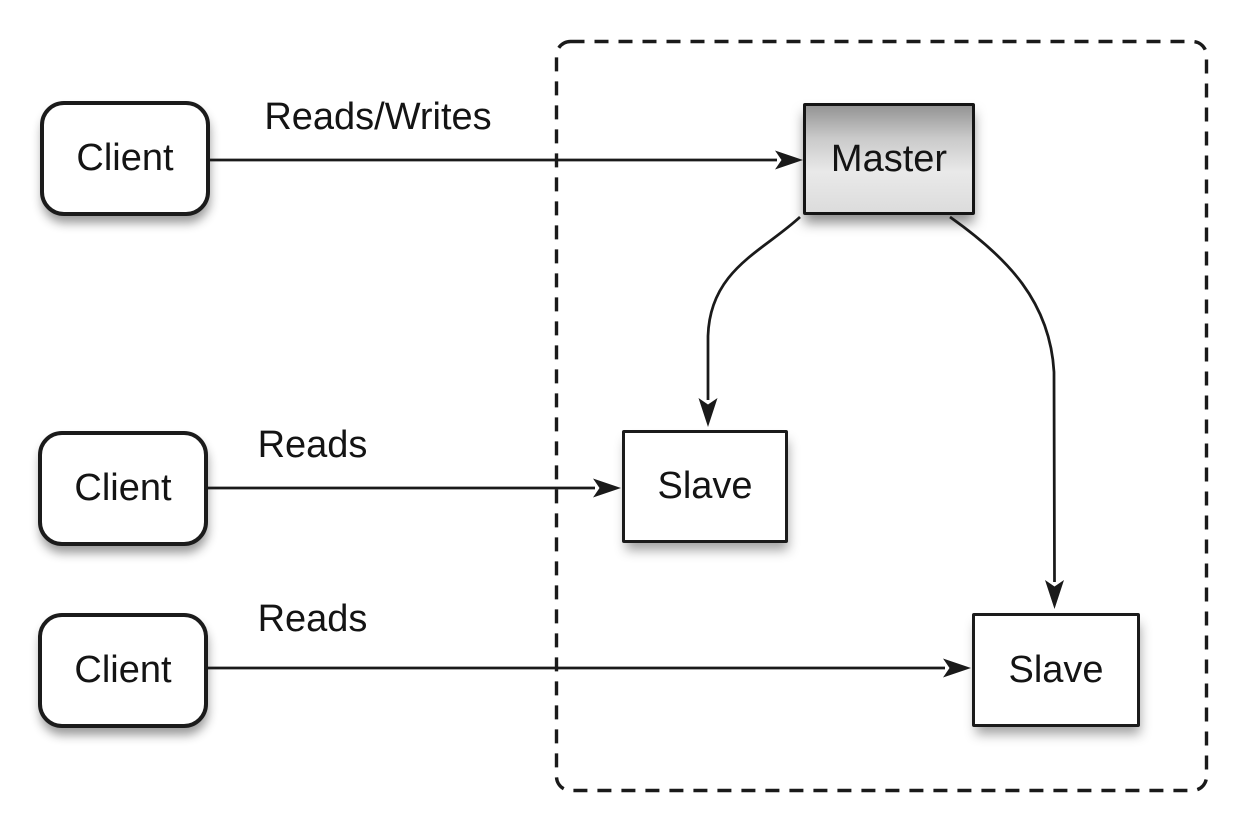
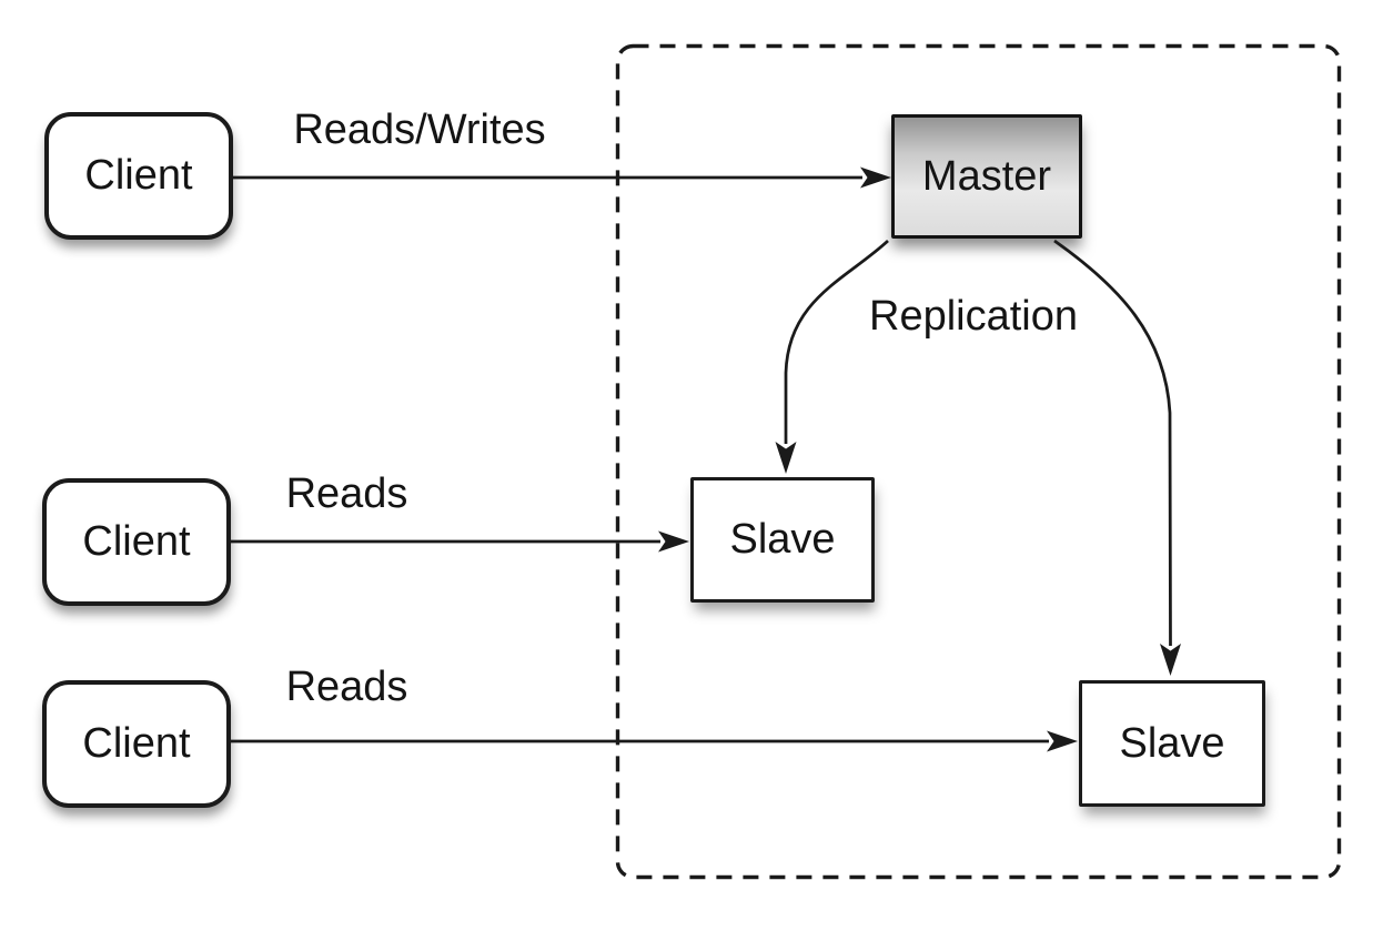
  Client
  Client
  Client
  Master
  Slave
  Slave
  Reads/Writes
  Reads
  Reads
+ Replication
